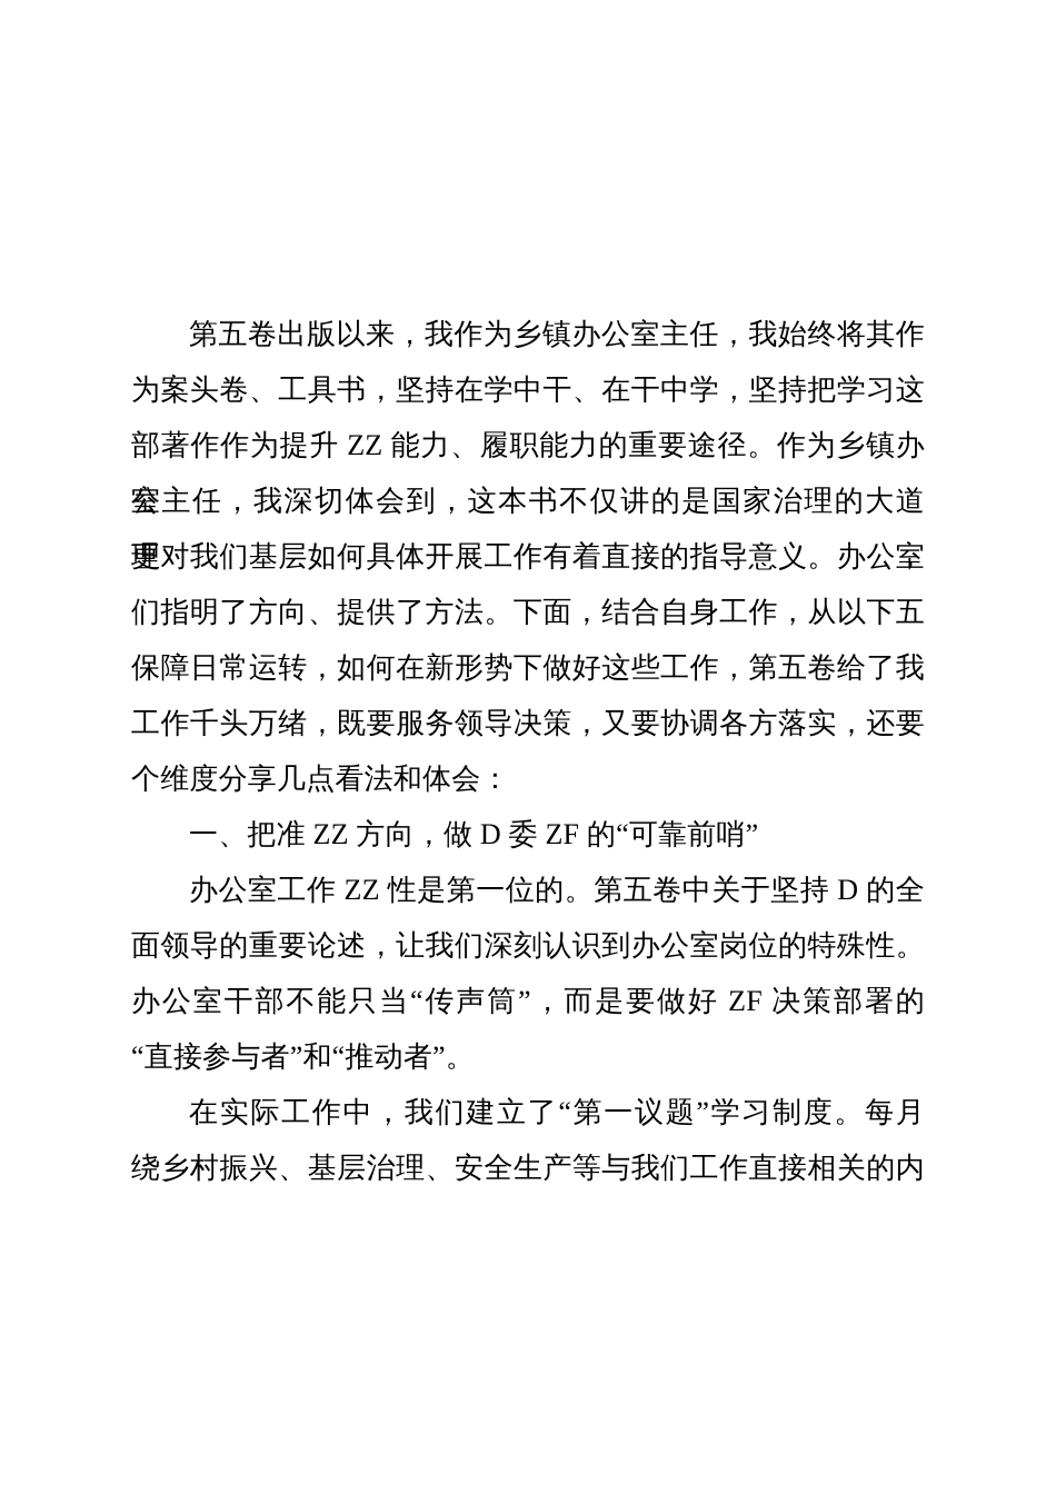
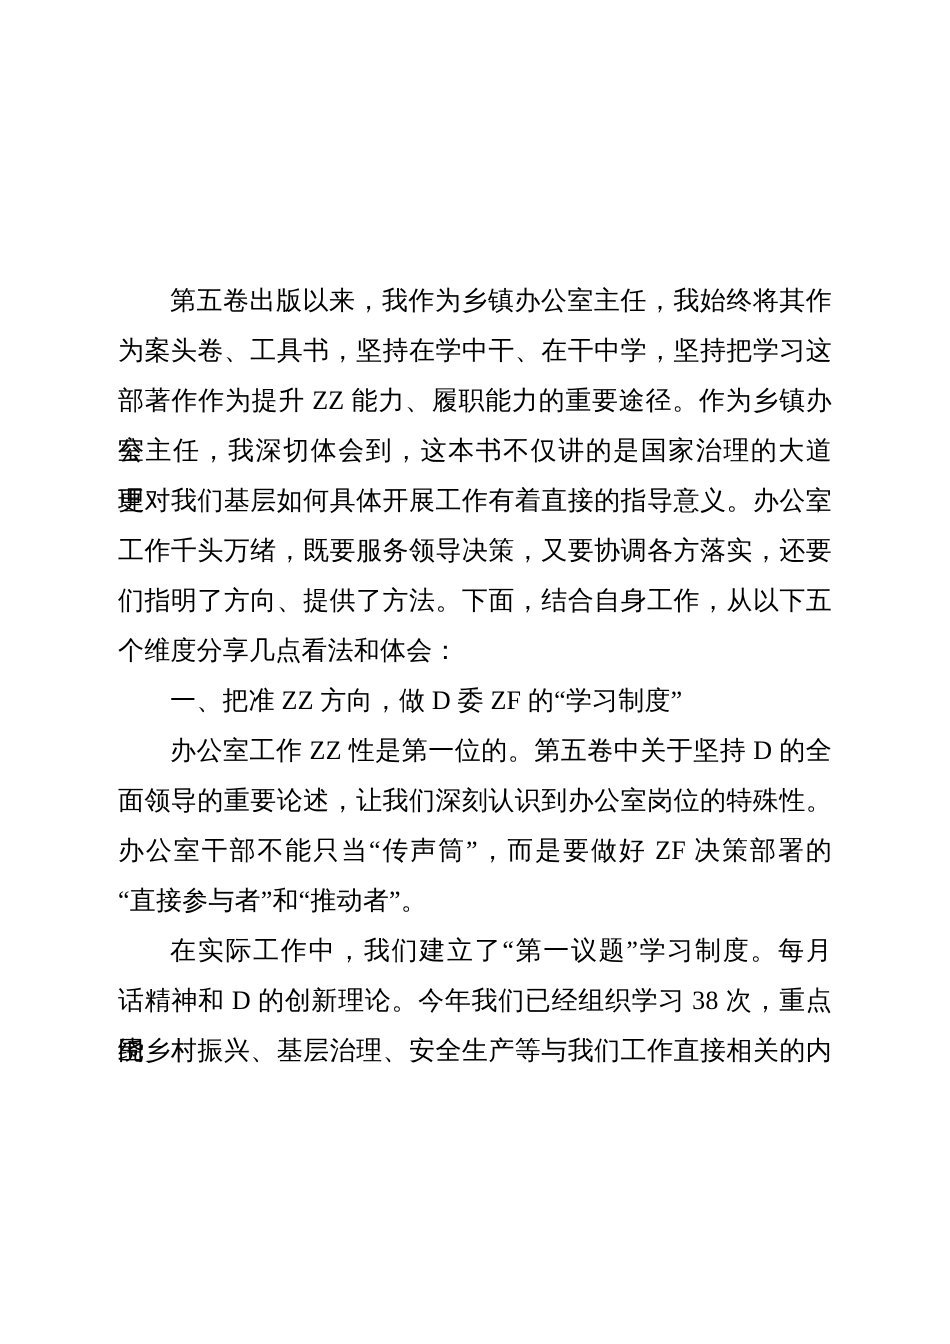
  第五卷出版以来，我作为乡镇办公室主任，我始终将其作
  为案头卷、工具书，坚持在学中干、在干中学，坚持把学习这
  部著作作为提升 ZZ 能力、履职能力的重要途径。作为乡镇办公
  室主任，我深切体会到，这本书不仅讲的是国家治理的大道理，
  更对我们基层如何具体开展工作有着直接的指导意义。办公室
- 们指明了方向、提供了方法。下面，结合自身工作，从以下五
+ 工作千头万绪，既要服务领导决策，又要协调各方落实，还要
- 保障日常运转，如何在新形势下做好这些工作，第五卷给了我
- 工作千头万绪，既要服务领导决策，又要协调各方落实，还要
+ 们指明了方向、提供了方法。下面，结合自身工作，从以下五
  个维度分享几点看法和体会：
- 一、把准 ZZ 方向，做 D 委 ZF 的“可靠前哨”
+ 一、把准 ZZ 方向，做 D 委 ZF 的“学习制度”
  办公室工作 ZZ 性是第一位的。第五卷中关于坚持 D 的全
  面领导的重要论述，让我们深刻认识到办公室岗位的特殊性。
  办公室干部不能只当“传声筒”，而是要做好 ZF 决策部署的
  “直接参与者”和“推动者”。
  在实际工作中，我们建立了“第一议题”学习制度。每月
+ 话精神和 D 的创新理论。今年我们已经组织学习 38 次，重点围
  绕乡村振兴、基层治理、安全生产等与我们工作直接相关的内
